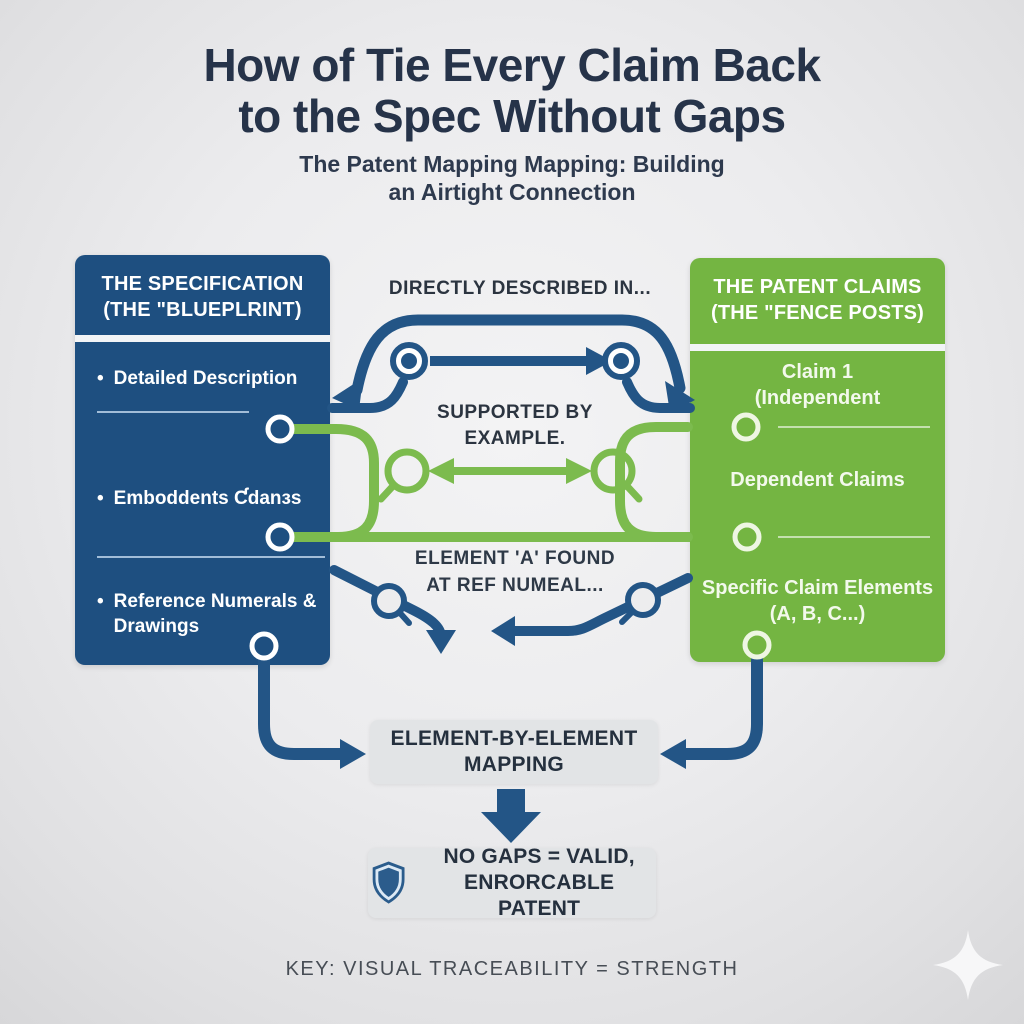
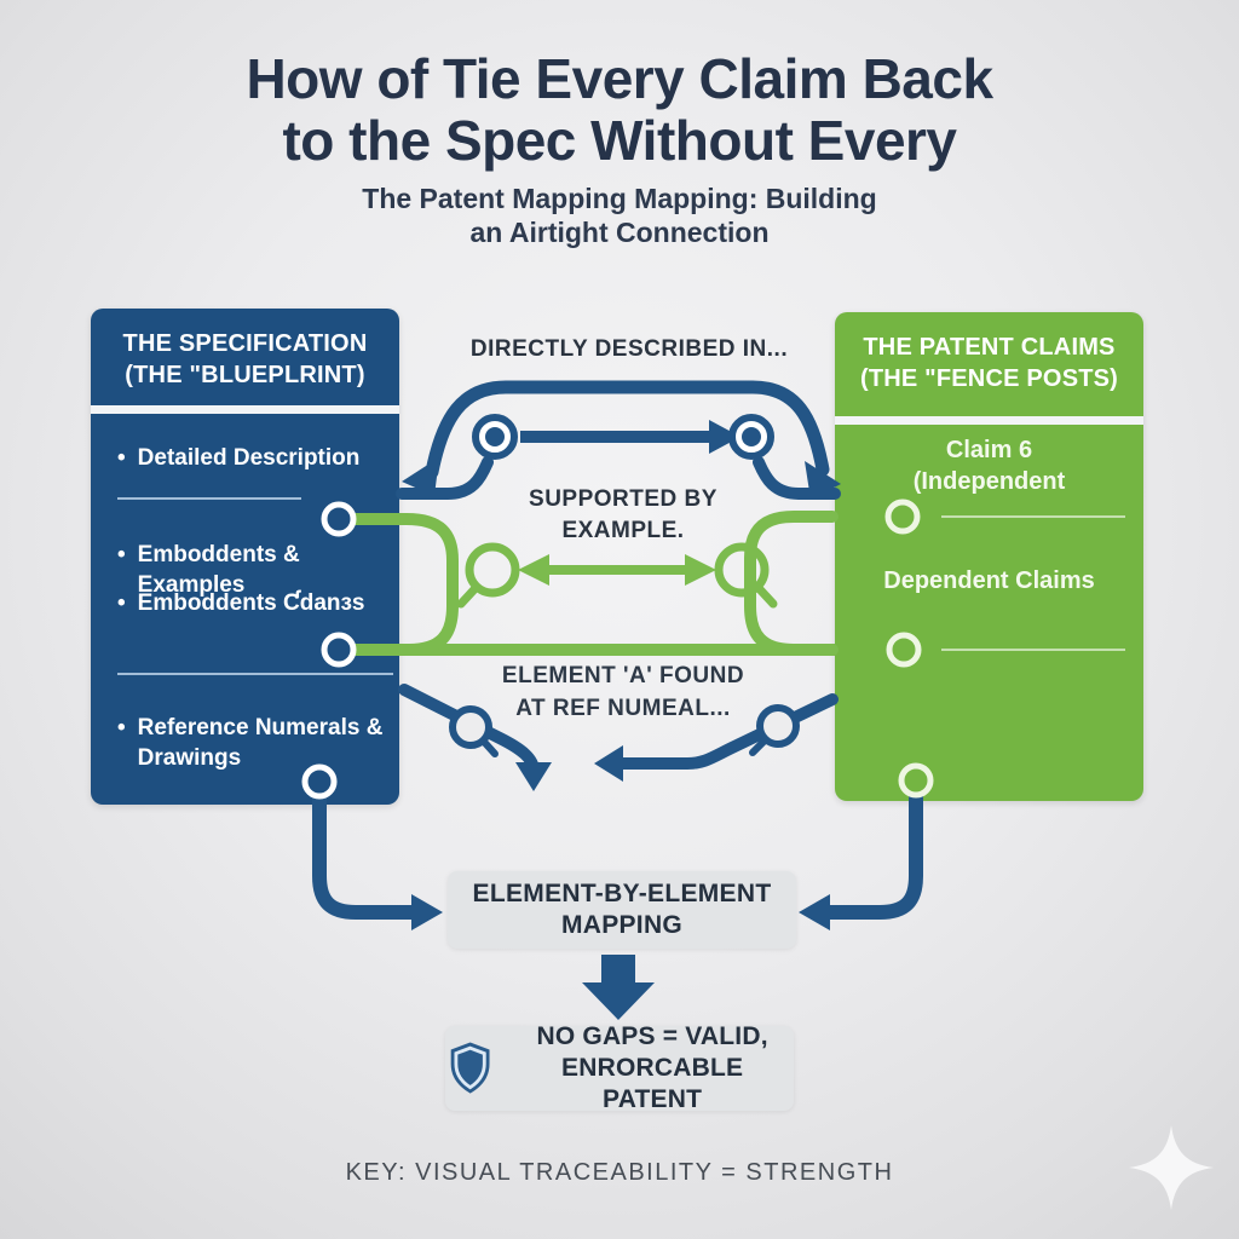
  How of Tie Every Claim Back
- to the Spec Without Gaps
+ to the Spec Without Every
  The Patent Mapping Mapping: Building
  an Airtight Connection
  THE SPECIFICATION
  (THE "BLUEPLRINT)
  Detailed Description
+ Emboddents & Examples
  Emboddents Ƈdanɜs
  Reference Numerals & Drawings
  THE PATENT CLAIMS
  (THE "FENCE POSTS)
- Claim 1
+ Claim 6
  (Independent
  Dependent Claims
- Specific Claim Elements
- (A, B, C...)
  DIRECTLY DESCRIBED IN...
  SUPPORTED BY
  EXAMPLE.
  ELEMENT 'A' FOUND
  AT REF NUMEAL...
  ELEMENT-BY-ELEMENT
  MAPPING
  NO GAPS = VALID,
  ENRORCABLE PATENT
  KEY: VISUAL TRACEABILITY = STRENGTH
